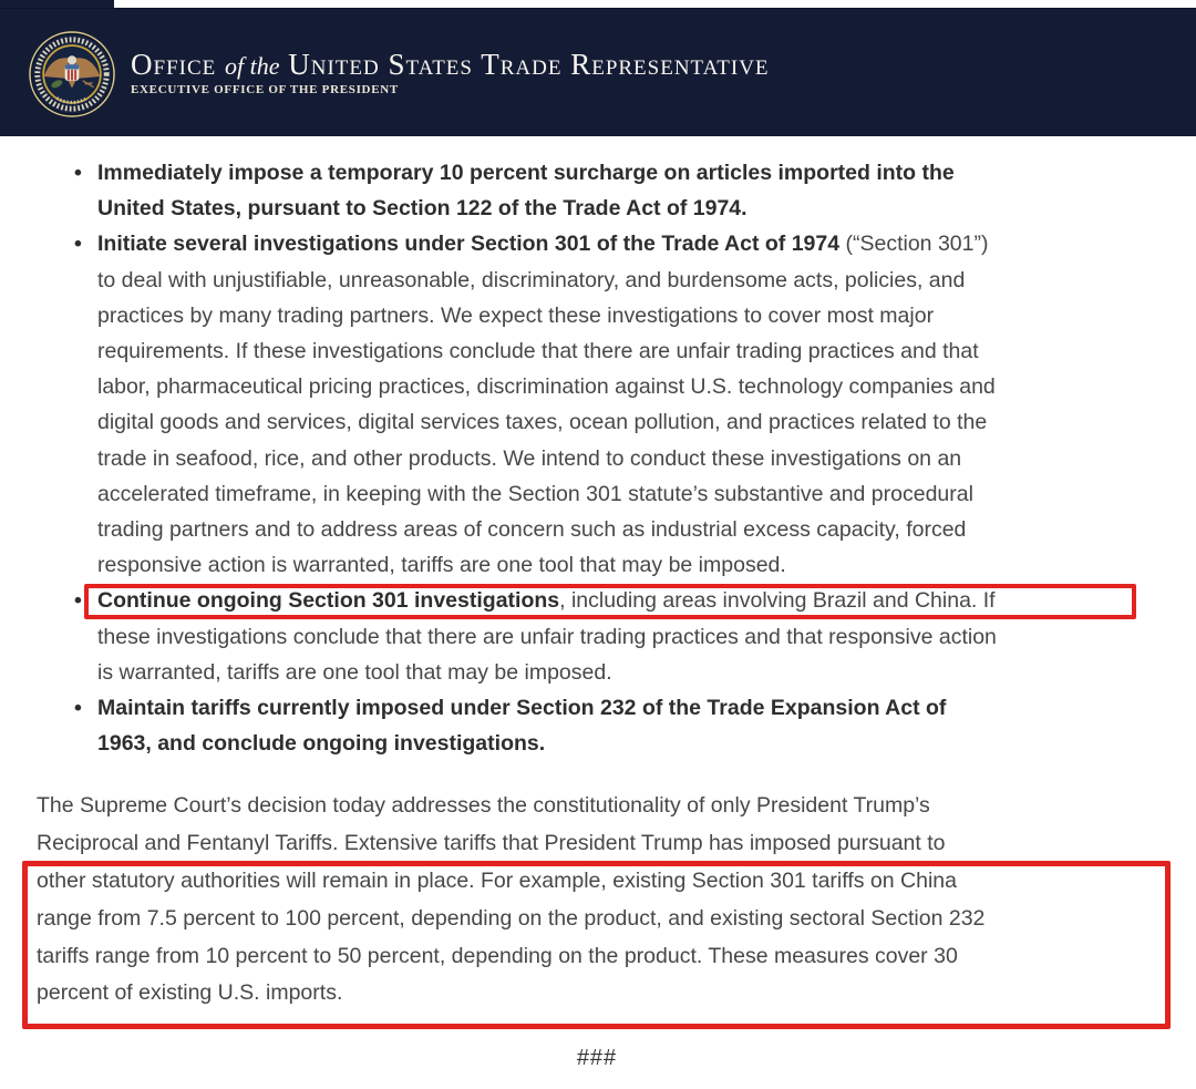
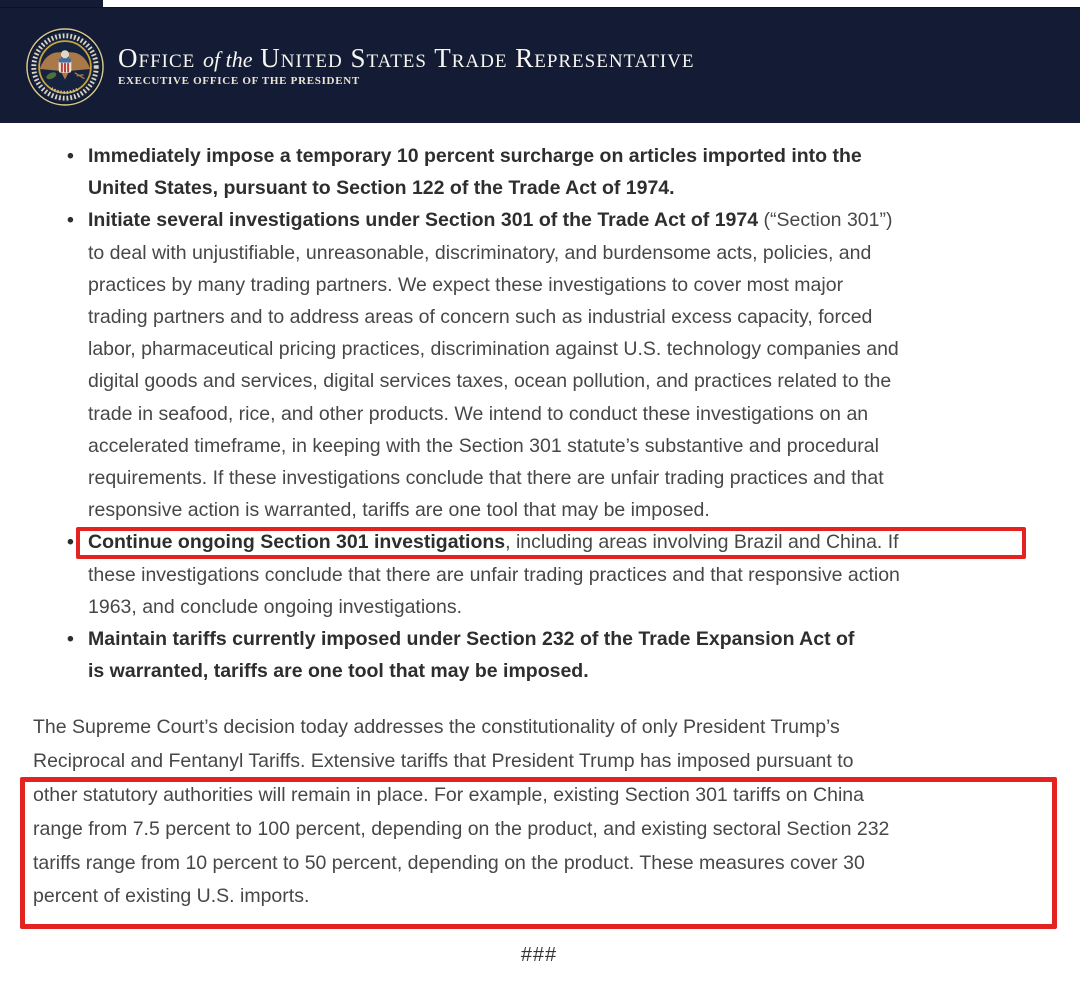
  Office of the United States Trade Representative
  EXECUTIVE OFFICE OF THE PRESIDENT
  Immediately impose a temporary 10 percent surcharge on articles imported into the
  United States, pursuant to Section 122 of the Trade Act of 1974.
  Initiate several investigations under Section 301 of the Trade Act of 1974 (“Section 301”)
  to deal with unjustifiable, unreasonable, discriminatory, and burdensome acts, policies, and
  practices by many trading partners. We expect these investigations to cover most major
- requirements. If these investigations conclude that there are unfair trading practices and that
+ trading partners and to address areas of concern such as industrial excess capacity, forced
  labor, pharmaceutical pricing practices, discrimination against U.S. technology companies and
  digital goods and services, digital services taxes, ocean pollution, and practices related to the
  trade in seafood, rice, and other products. We intend to conduct these investigations on an
  accelerated timeframe, in keeping with the Section 301 statute’s substantive and procedural
- trading partners and to address areas of concern such as industrial excess capacity, forced
+ requirements. If these investigations conclude that there are unfair trading practices and that
  responsive action is warranted, tariffs are one tool that may be imposed.
  Continue ongoing Section 301 investigations, including areas involving Brazil and China. If
  these investigations conclude that there are unfair trading practices and that responsive action
- is warranted, tariffs are one tool that may be imposed.
+ 1963, and conclude ongoing investigations.
  Maintain tariffs currently imposed under Section 232 of the Trade Expansion Act of
- 1963, and conclude ongoing investigations.
+ is warranted, tariffs are one tool that may be imposed.
  The Supreme Court’s decision today addresses the constitutionality of only President Trump’s
  Reciprocal and Fentanyl Tariffs. Extensive tariffs that President Trump has imposed pursuant to
  other statutory authorities will remain in place. For example, existing Section 301 tariffs on China
  range from 7.5 percent to 100 percent, depending on the product, and existing sectoral Section 232
  tariffs range from 10 percent to 50 percent, depending on the product. These measures cover 30
  percent of existing U.S. imports.
  ###
